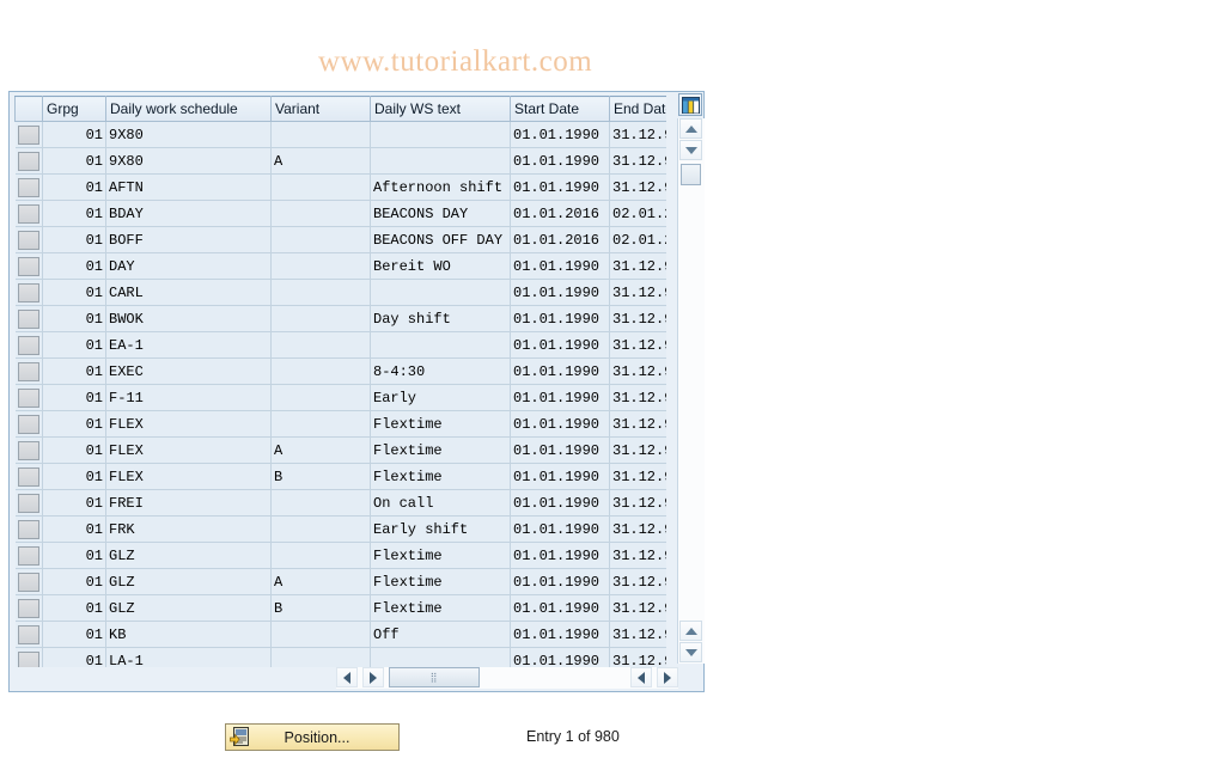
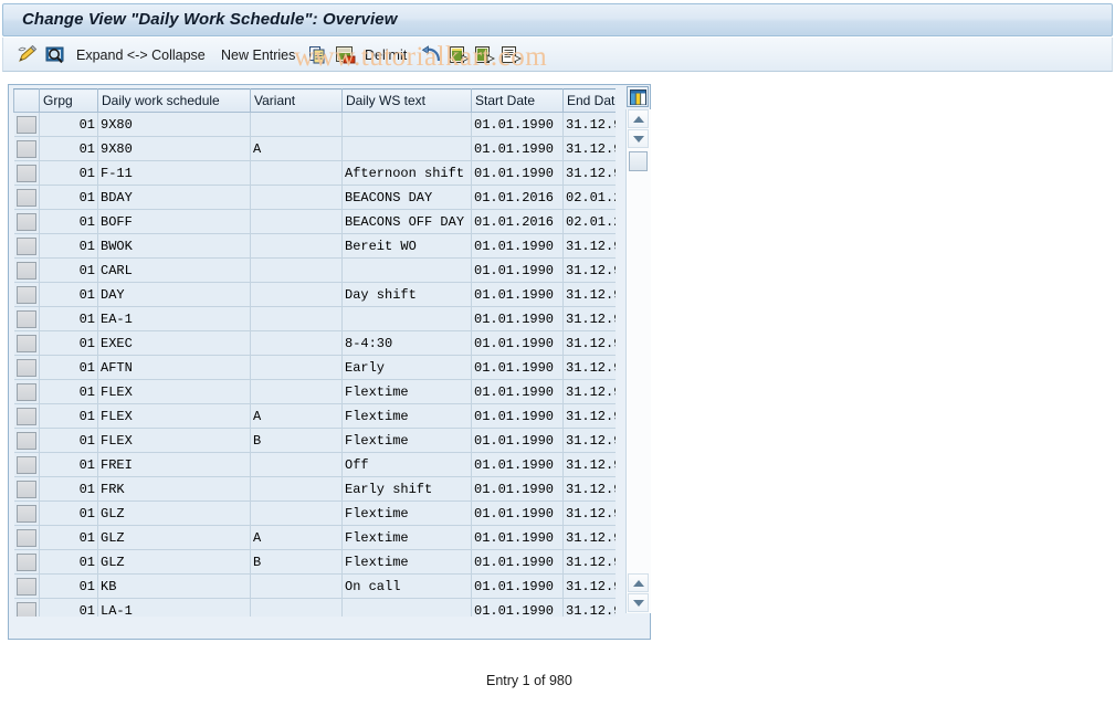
+ Change View "Daily Work Schedule": Overview
+ Expand <-> Collapse
+ New Entries
+ Delimit
  www.tutorialkart.com
  	Grpg	Daily work schedule	Variant	Daily WS text	Start Date	End Dat
  	01	9X80			01.01.1990	31.12.
  	01	9X80	A		01.01.1990	31.12.
- 	01	AFTN		Afternoon shift	01.01.1990	31.12.
+ 	01	F-11		Afternoon shift	01.01.1990	31.12.
  	01	BDAY		BEACONS DAY	01.01.2016	02.01.
  	01	BOFF		BEACONS OFF DAY	01.01.2016	02.01.
- 	01	DAY		Bereit WO	01.01.1990	31.12.
+ 	01	BWOK		Bereit WO	01.01.1990	31.12.
  	01	CARL			01.01.1990	31.12.
- 	01	BWOK		Day shift	01.01.1990	31.12.
+ 	01	DAY		Day shift	01.01.1990	31.12.
  	01	EA-1			01.01.1990	31.12.
  	01	EXEC		8-4:30	01.01.1990	31.12.
- 	01	F-11		Early	01.01.1990	31.12.
+ 	01	AFTN		Early	01.01.1990	31.12.
  	01	FLEX		Flextime	01.01.1990	31.12.
  	01	FLEX	A	Flextime	01.01.1990	31.12.
  	01	FLEX	B	Flextime	01.01.1990	31.12.
- 	01	FREI		On call	01.01.1990	31.12.
+ 	01	FREI		Off	01.01.1990	31.12.
  	01	FRK		Early shift	01.01.1990	31.12.
  	01	GLZ		Flextime	01.01.1990	31.12.
  	01	GLZ	A	Flextime	01.01.1990	31.12.
  	01	GLZ	B	Flextime	01.01.1990	31.12.
- 	01	KB		Off	01.01.1990	31.12.
+ 	01	KB		On call	01.01.1990	31.12.
  	01	LA-1			01.01.1990	31.12.
- ⣿
- Position...
  Entry 1 of 980
